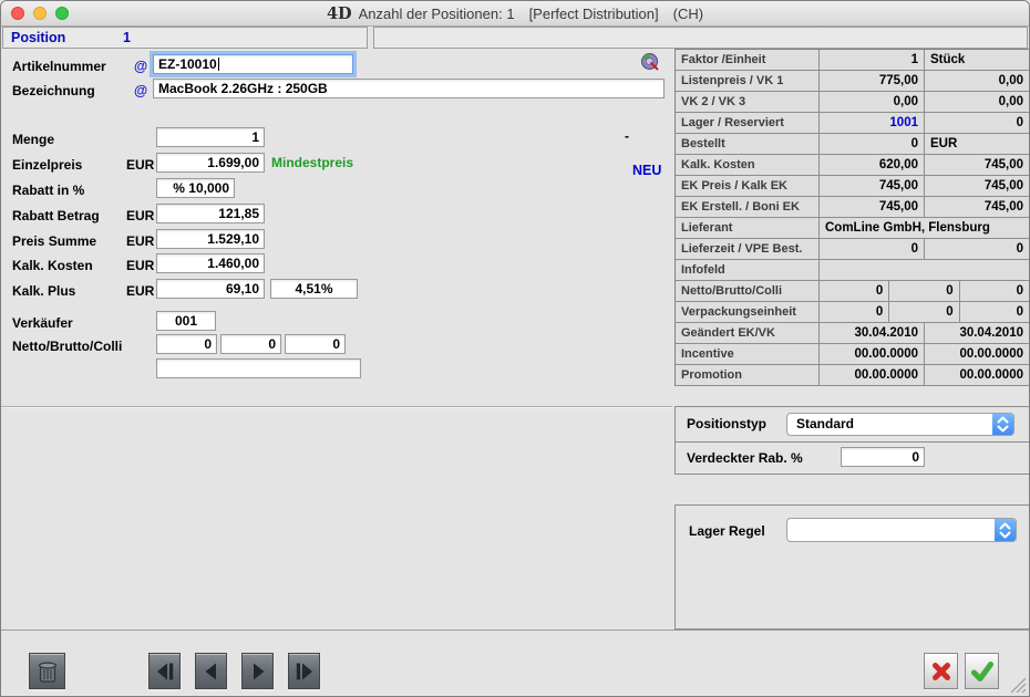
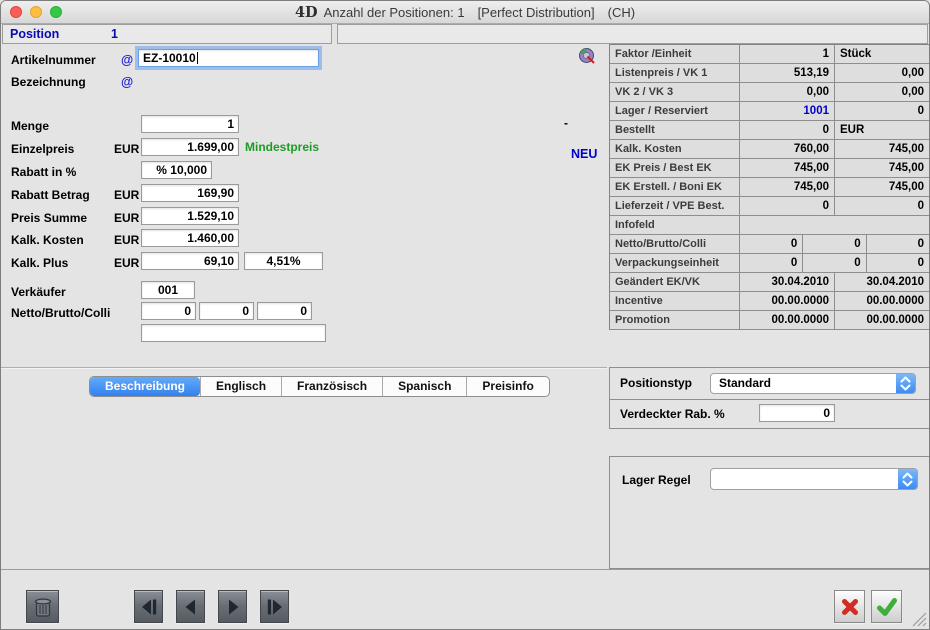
  4D
  Anzahl der Positionen: 1
  [Perfect Distribution]
  (CH)
  Position
  1
  Artikelnummer
  @
  EZ-10010
  Bezeichnung
  @
- MacBook 2.26GHz : 250GB
  Menge
  1
  -
  Einzelpreis
  EUR
  1.699,00
  Mindestpreis
  NEU
  Rabatt in %
  % 10,000
  Rabatt Betrag
  EUR
- 121,85
+ 169,90
  Preis Summe
  EUR
  1.529,10
  Kalk. Kosten
  EUR
  1.460,00
  Kalk. Plus
  EUR
  69,10
  4,51%
  Verkäufer
  001
  Netto/Brutto/Colli
  0
  0
  0
+ Beschreibung
+ Englisch
+ Französisch
+ Spanisch
+ Preisinfo
  Faktor /Einheit
  1
  Stück
  Listenpreis / VK 1
- 775,00
+ 513,19
  0,00
  VK 2 / VK 3
  0,00
  0,00
  Lager / Reserviert
  1001
  0
  Bestellt
  0
  EUR
  Kalk. Kosten
- 620,00
+ 760,00
  745,00
- EK Preis / Kalk EK
+ EK Preis / Best EK
  745,00
  745,00
  EK Erstell. / Boni EK
  745,00
  745,00
- Lieferant
- ComLine GmbH, Flensburg
  Lieferzeit / VPE Best.
  0
  0
  Infofeld
  Netto/Brutto/Colli
  0
  0
  0
  Verpackungseinheit
  0
  0
  0
  Geändert EK/VK
  30.04.2010
  30.04.2010
  Incentive
  00.00.0000
  00.00.0000
  Promotion
  00.00.0000
  00.00.0000
  Positionstyp
  Standard
  Verdeckter Rab. %
  0
  Lager Regel
